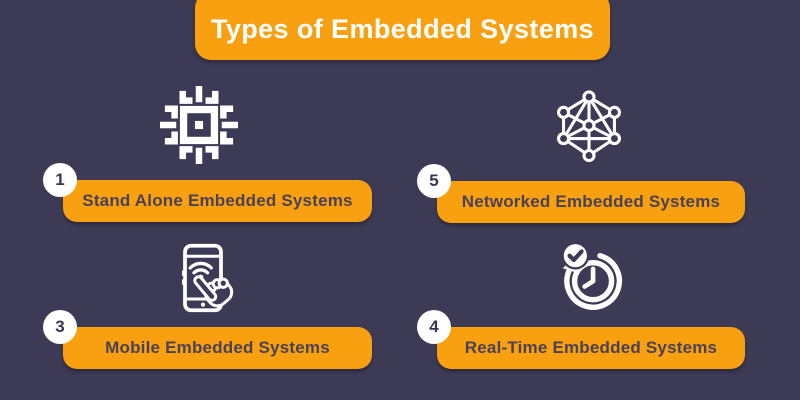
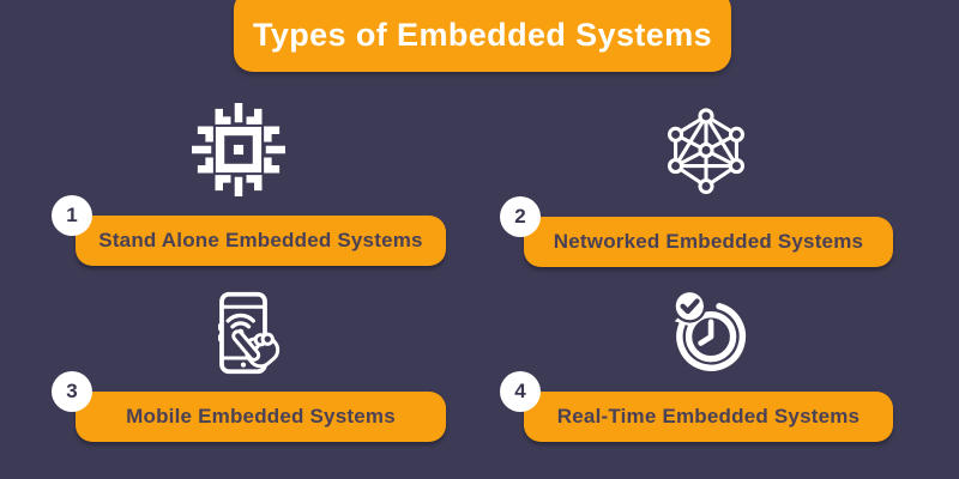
  Types of Embedded Systems
  1
  Stand Alone Embedded Systems
- 5
+ 2
  Networked Embedded Systems
  3
  Mobile Embedded Systems
  4
  Real-Time Embedded Systems
